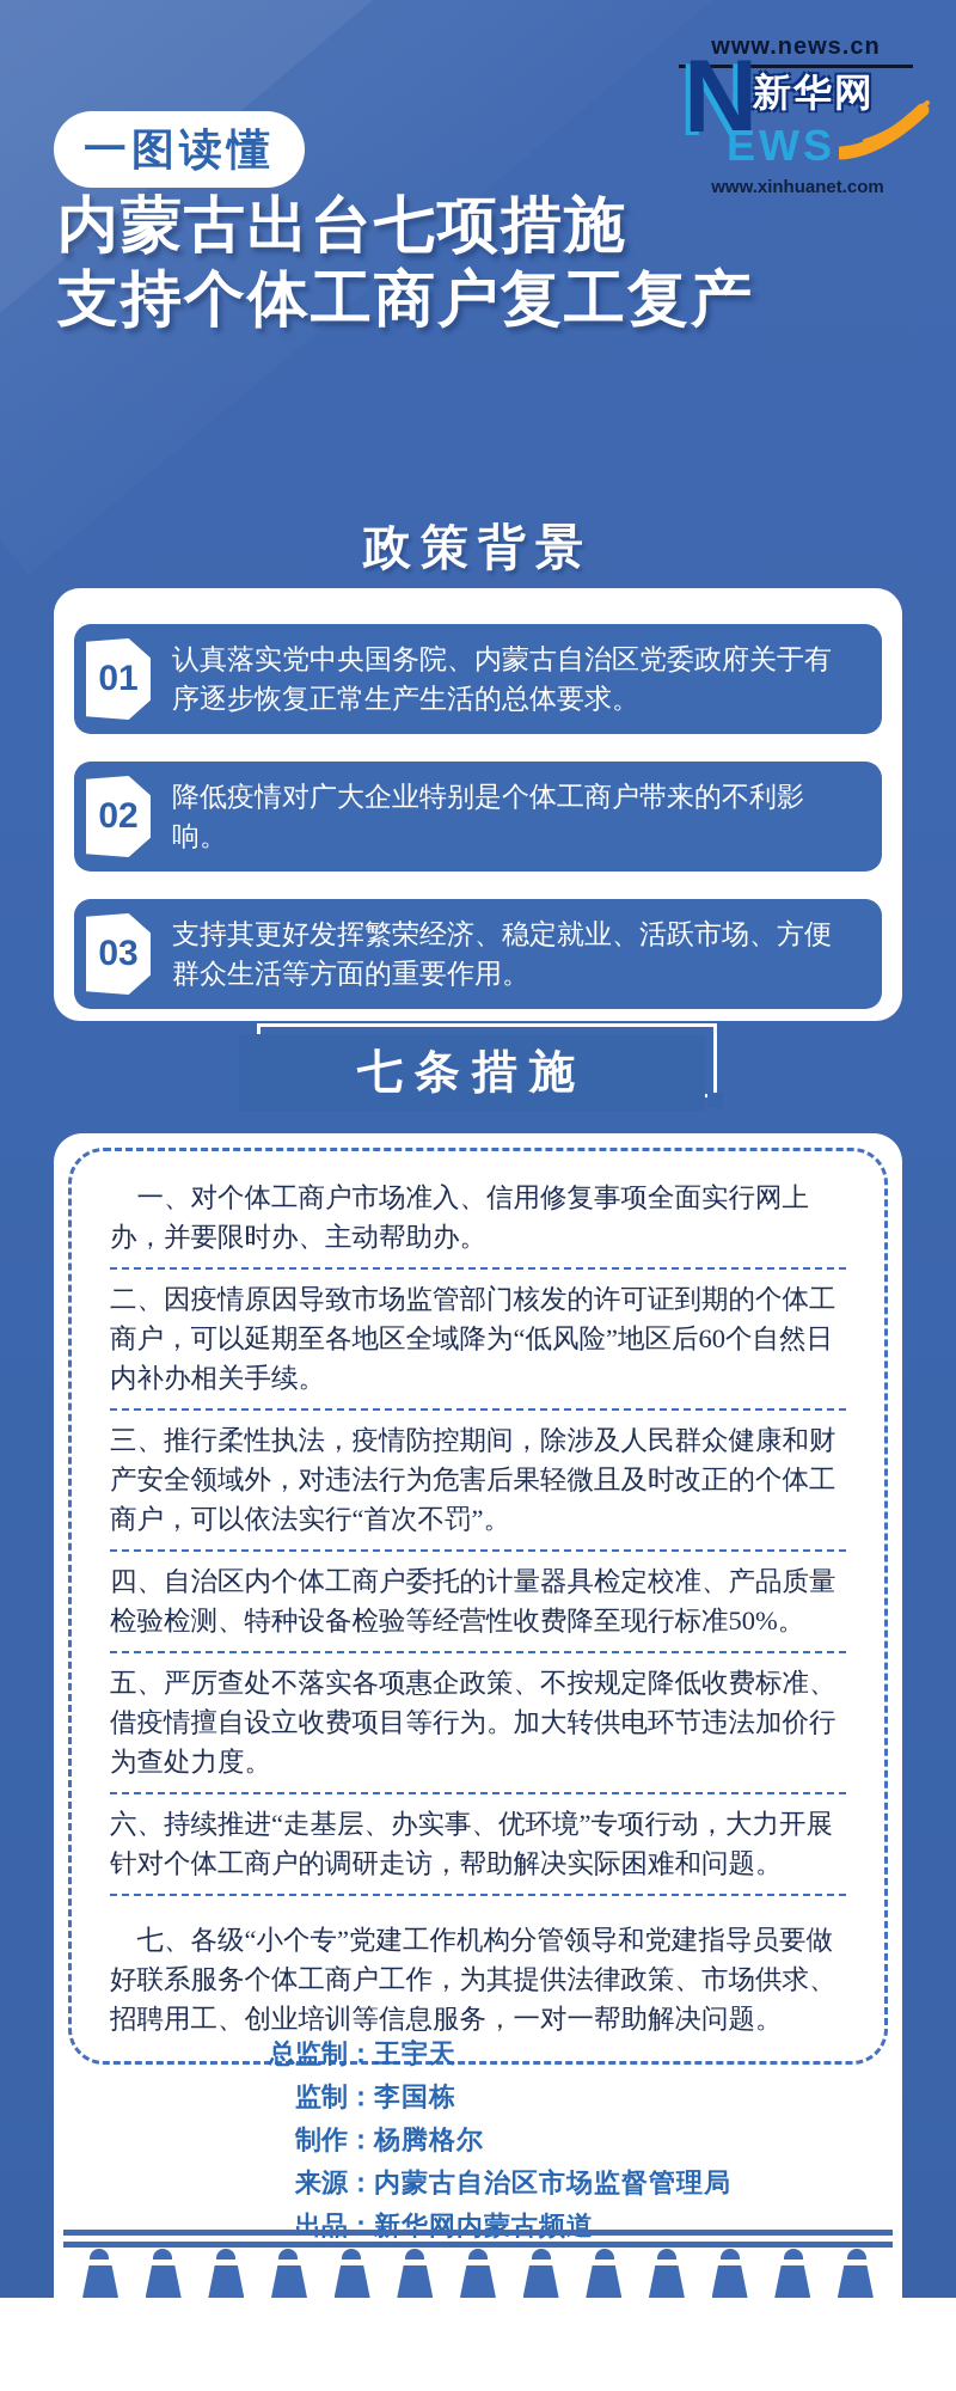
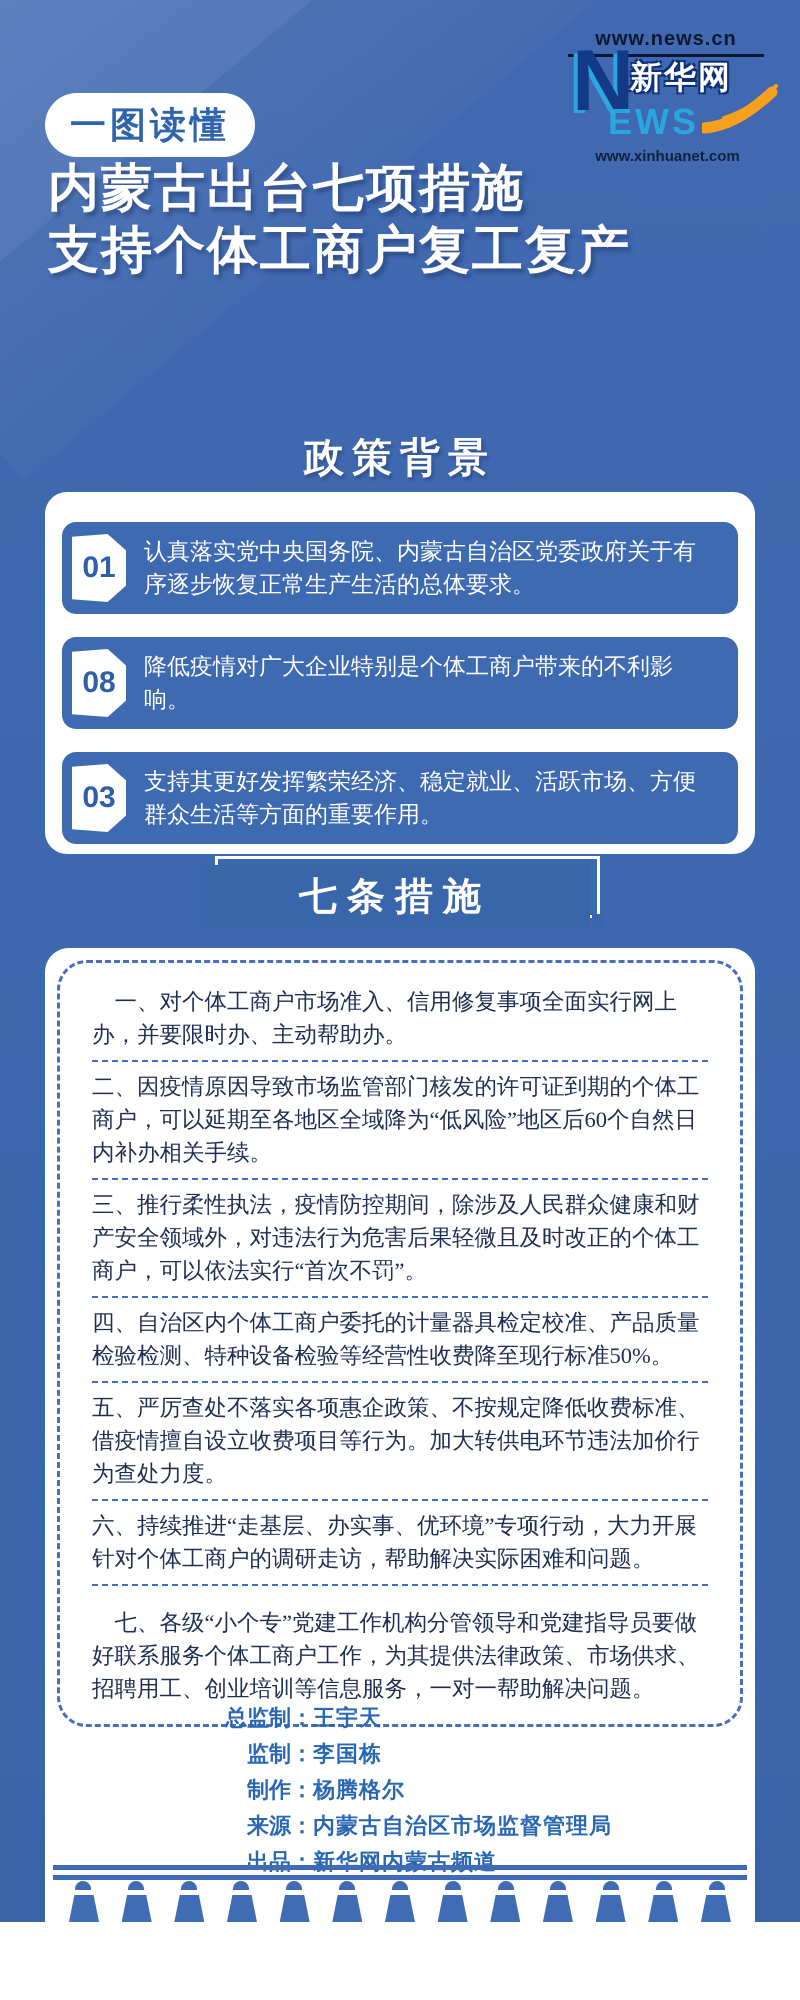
  www.news.cn
  N
  新华网
  EWS
  www.xinhuanet.com
  一图读懂
  内蒙古出台七项措施
  支持个体工商户复工复产
  政策背景
  01
  认真落实党中央国务院、内蒙古自治区党委政府关于有序逐步恢复正常生产生活的总体要求。
- 02
+ 08
  降低疫情对广大企业特别是个体工商户带来的不利影响。
  03
  支持其更好发挥繁荣经济、稳定就业、活跃市场、方便群众生活等方面的重要作用。
  七条措施
  一、对个体工商户市场准入、信用修复事项全面实行网上办，并要限时办、主动帮助办。
  二、因疫情原因导致市场监管部门核发的许可证到期的个体工商户，可以延期至各地区全域降为“低风险”地区后60个自然日内补办相关手续。
  三、推行柔性执法，疫情防控期间，除涉及人民群众健康和财产安全领域外，对违法行为危害后果轻微且及时改正的个体工商户，可以依法实行“首次不罚”。
  四、自治区内个体工商户委托的计量器具检定校准、产品质量检验检测、特种设备检验等经营性收费降至现行标准50%。
  五、严厉查处不落实各项惠企政策、不按规定降低收费标准、借疫情擅自设立收费项目等行为。加大转供电环节违法加价行为查处力度。
  六、持续推进“走基层、办实事、优环境”专项行动，大力开展针对个体工商户的调研走访，帮助解决实际困难和问题。
  七、各级“小个专”党建工作机构分管领导和党建指导员要做好联系服务个体工商户工作，为其提供法律政策、市场供求、招聘用工、创业培训等信息服务，一对一帮助解决问题。
  总监制：
  王宇天
  监制：
  李国栋
  制作：
  杨腾格尔
  来源：
  内蒙古自治区市场监督管理局
  出品：
  新华网内蒙古频道
